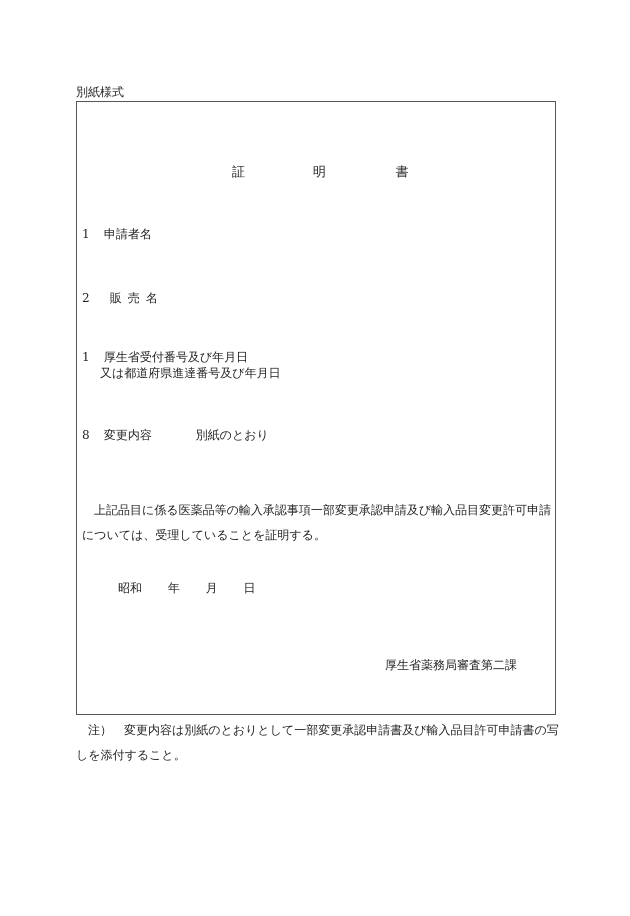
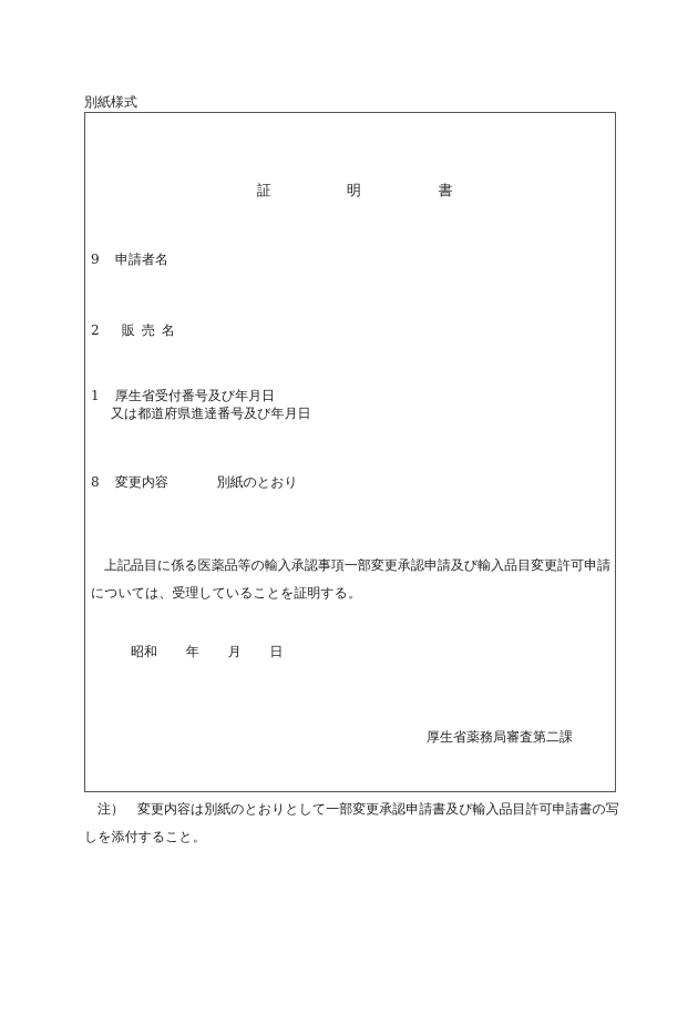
  別紙様式
  証 明 書
- 1 申請者名
+ 9 申請者名
  2 販 売 名
  1 厚生省受付番号及び年月日
  又は都道府県進達番号及び年月日
  8 変更内容 別紙のとおり
  上記品目に係る医薬品等の輸入承認事項一部変更承認申請及び輸入品目変更許可申請
  については、受理していることを証明する。
  昭和 年 月 日
  厚生省薬務局審査第二課
  注） 変更内容は別紙のとおりとして一部変更承認申請書及び輸入品目許可申請書の写
  しを添付すること。
